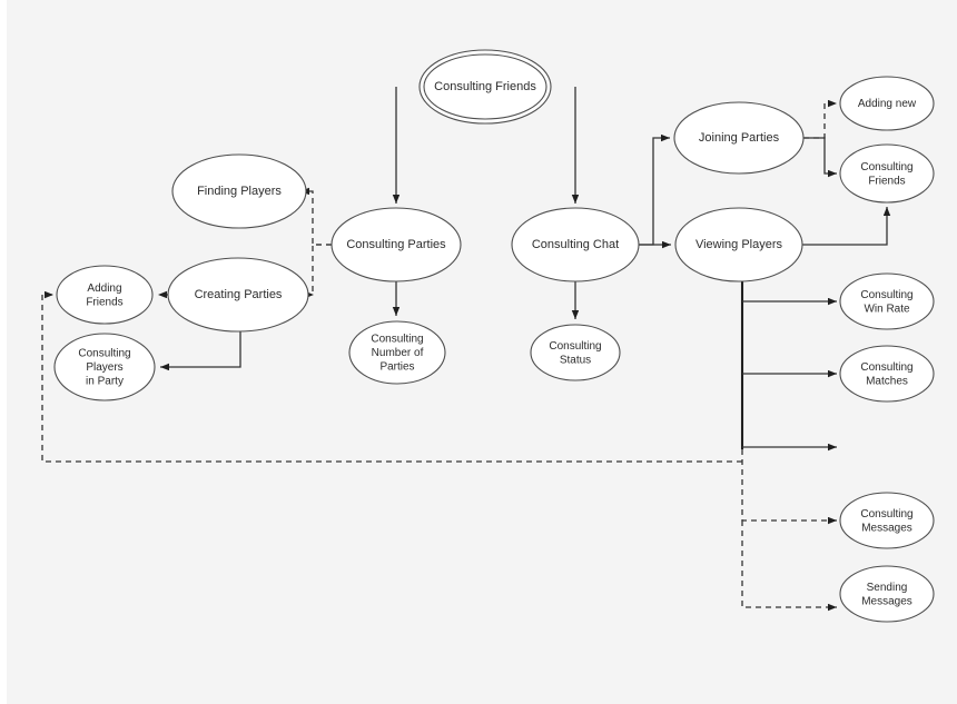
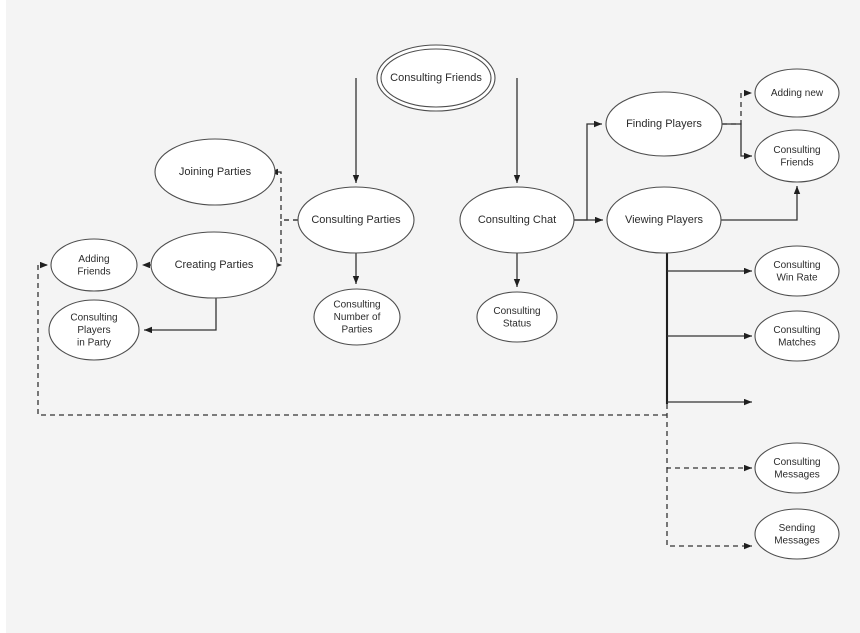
  Consulting Friends
- Finding Players
+ Joining Parties
  Creating Parties
  Adding Friends
  Consulting Players in Party
  Consulting Parties
  Consulting Number of Parties
  Consulting Chat
  Consulting Status
- Joining Parties
+ Finding Players
  Viewing Players
  Adding new
  Consulting Friends
  Consulting Win Rate
  Consulting Matches
  Consulting Messages
  Sending Messages
